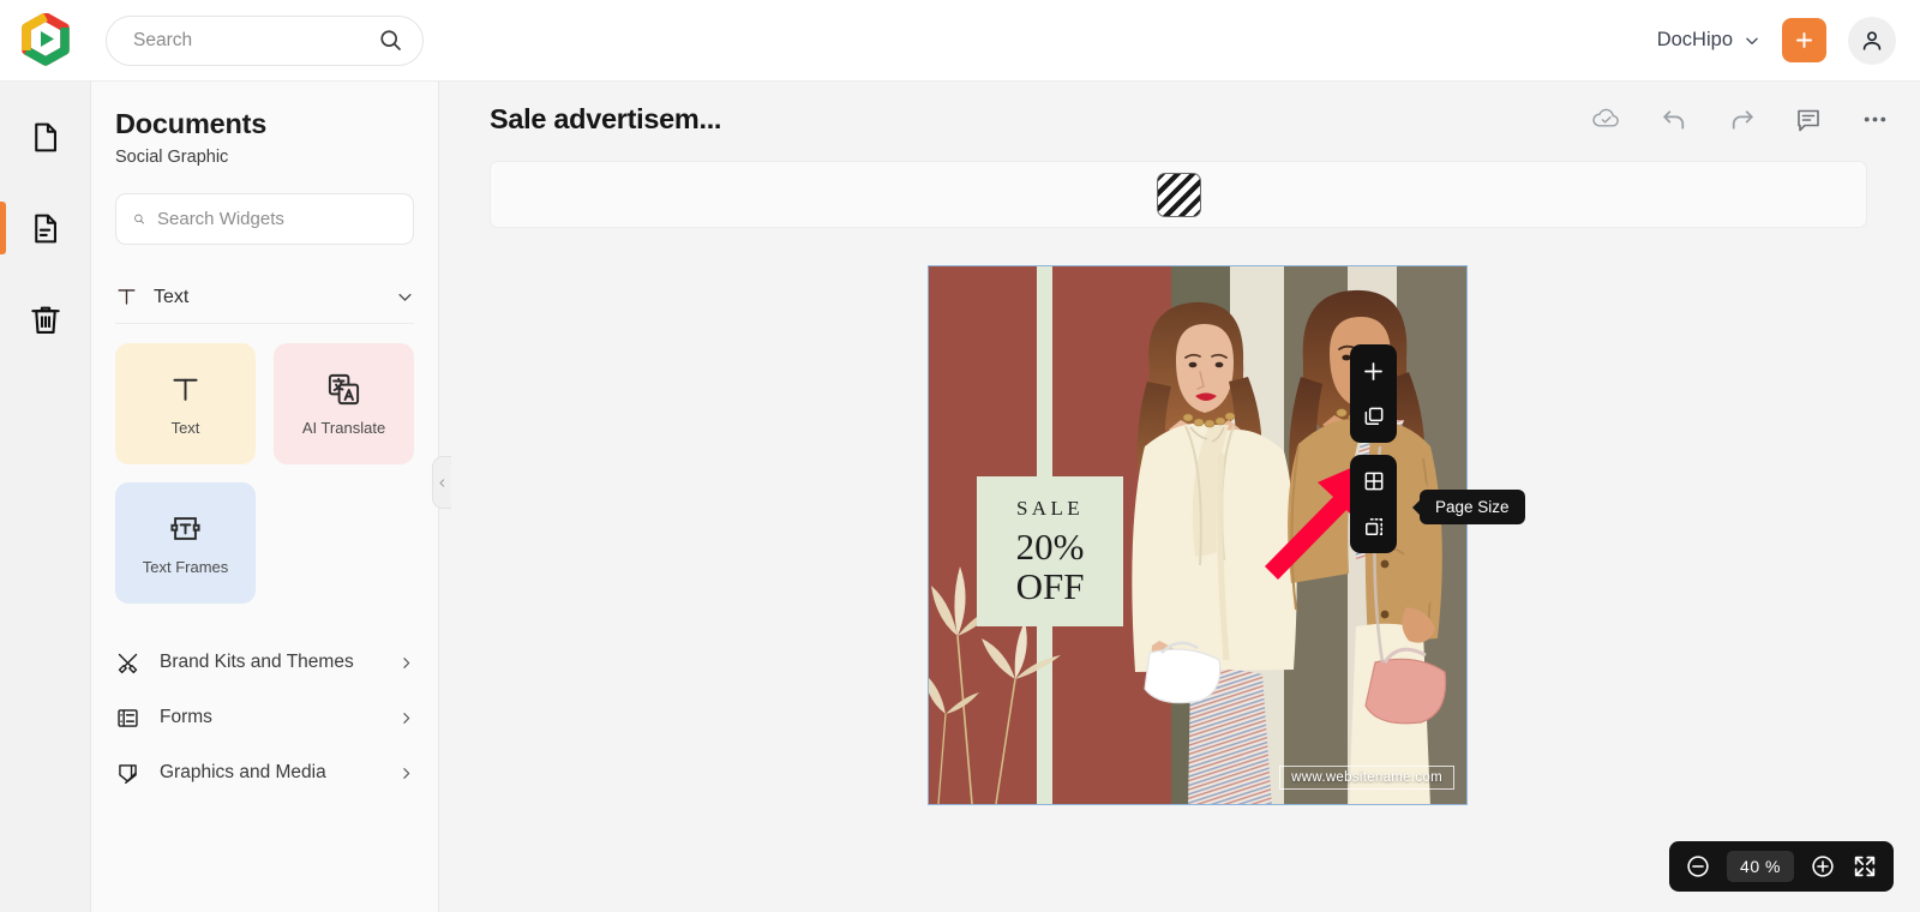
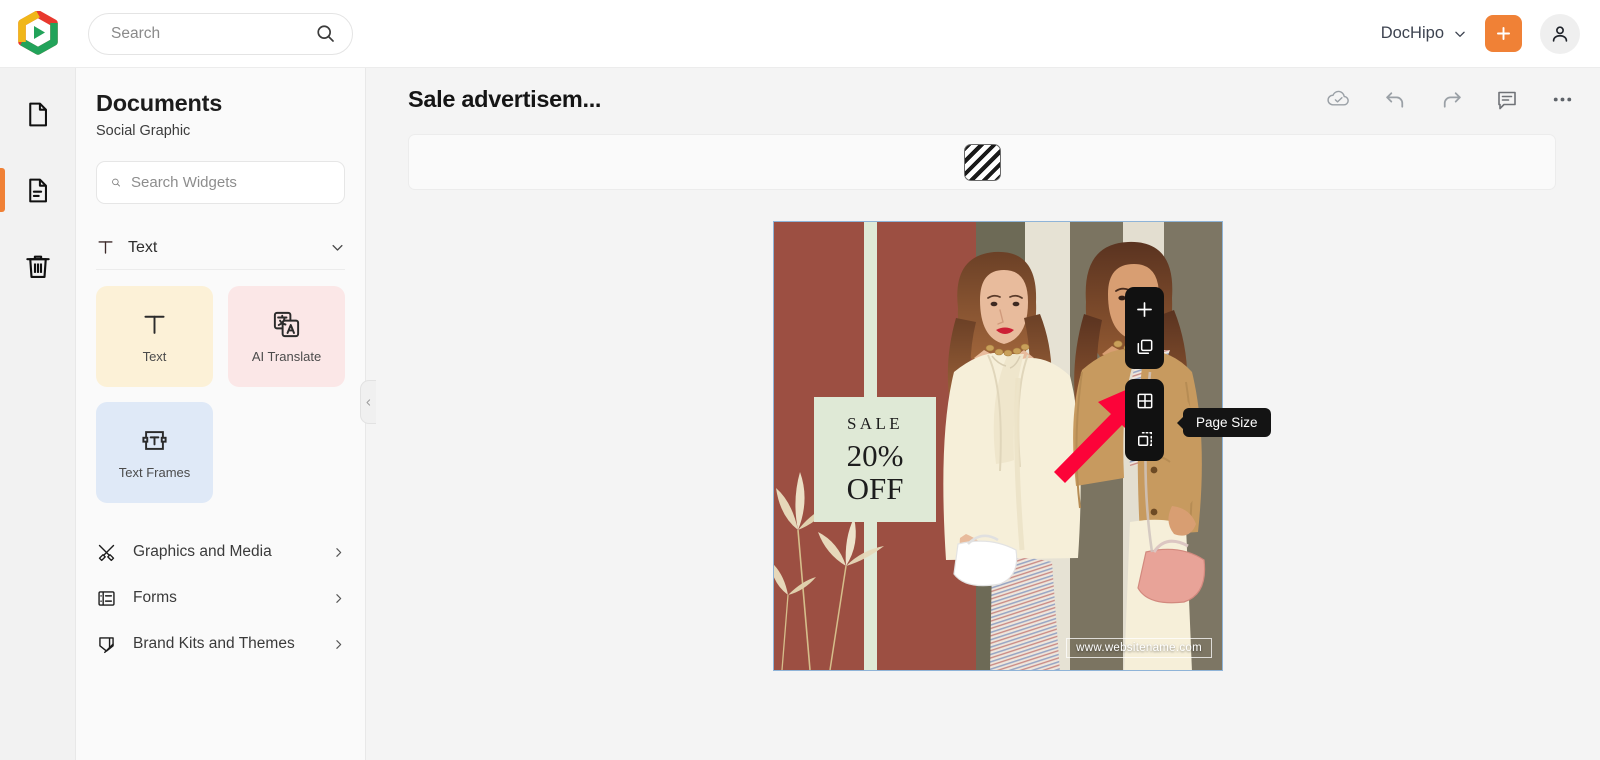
  Search
  DocHipo
  Documents
  Social Graphic
  Search Widgets
  Text
  Text
  AI Translate
  Text Frames
- Brand Kits and Themes
+ Graphics and Media
  Forms
- Graphics and Media
+ Brand Kits and Themes
  Sale advertisem...
  SALE
  20%
  OFF
  www.websitename.com
  Page Size
- 40 %
